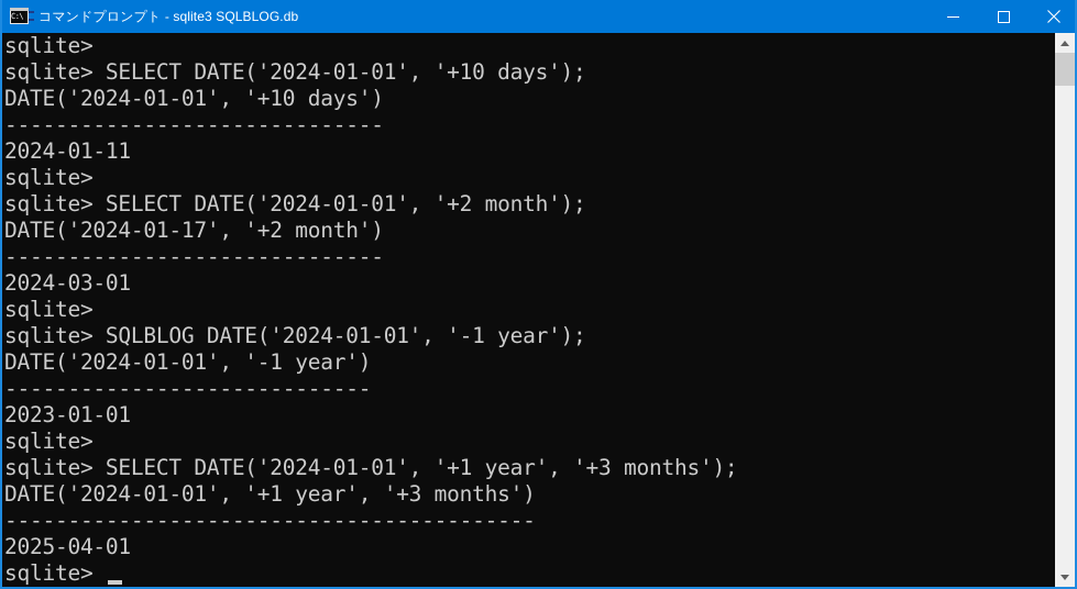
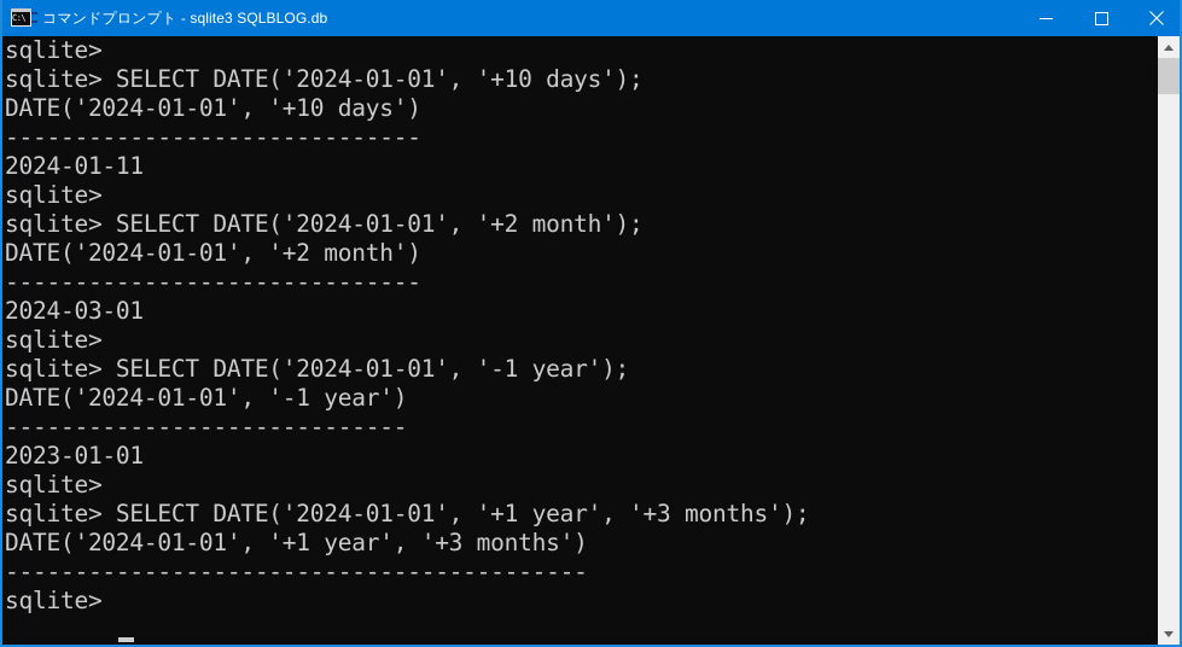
  C:\
  コマンドプロンプト - sqlite3 SQLBLOG.db
  sqlite>
  sqlite> SELECT DATE('2024-01-01', '+10 days');
  DATE('2024-01-01', '+10 days')
  ------------------------------
  2024-01-11
  sqlite>
  sqlite> SELECT DATE('2024-01-01', '+2 month');
- DATE('2024-01-17', '+2 month')
+ DATE('2024-01-01', '+2 month')
  ------------------------------
  2024-03-01
  sqlite>
- sqlite> SQLBLOG DATE('2024-01-01', '-1 year');
+ sqlite> SELECT DATE('2024-01-01', '-1 year');
  DATE('2024-01-01', '-1 year')
  -----------------------------
  2023-01-01
  sqlite>
  sqlite> SELECT DATE('2024-01-01', '+1 year', '+3 months');
  DATE('2024-01-01', '+1 year', '+3 months')
  ------------------------------------------
- 2025-04-01
  sqlite>
